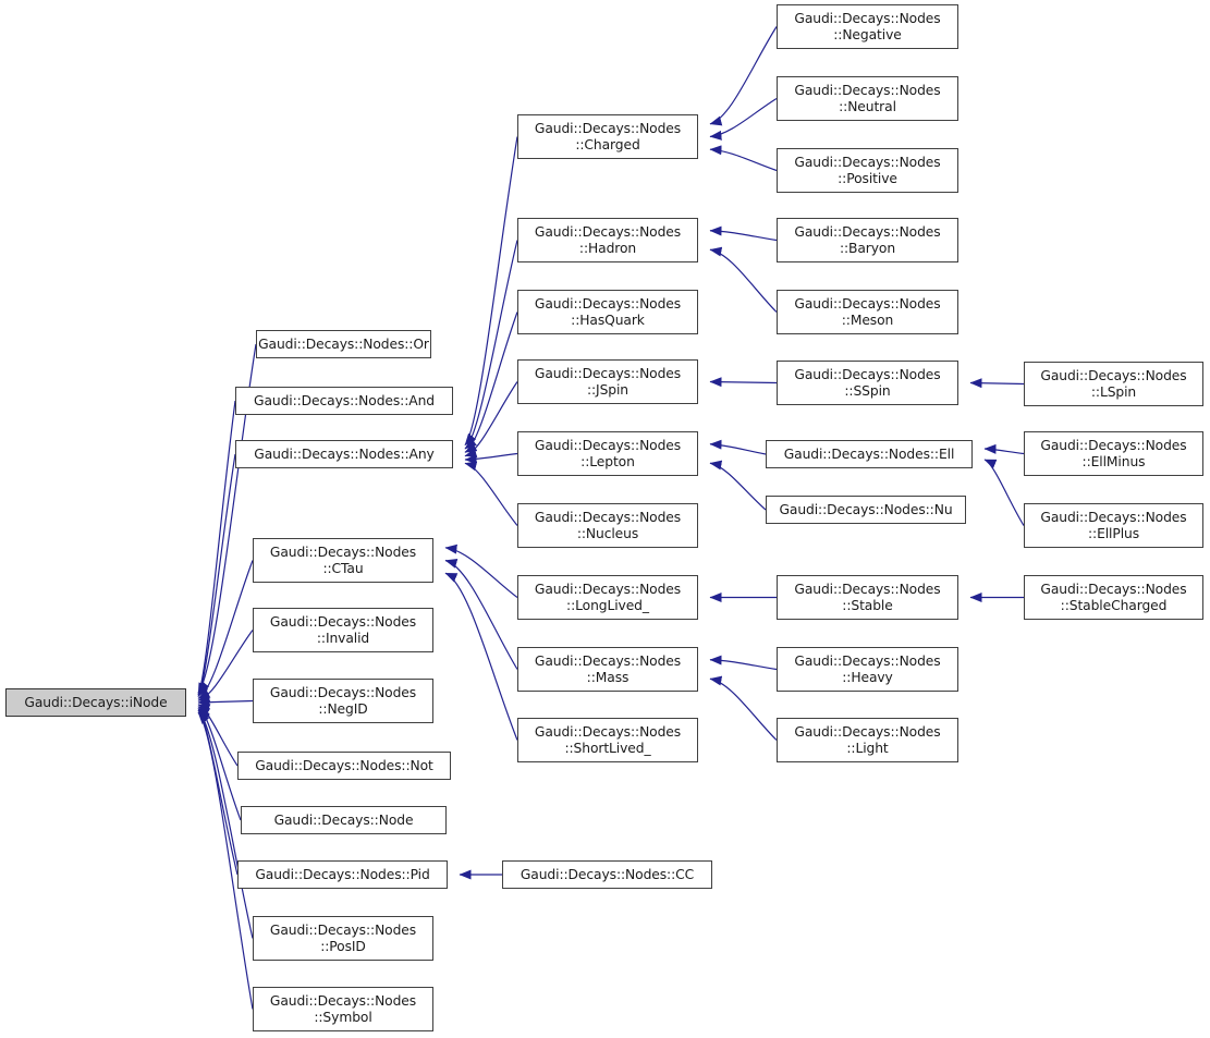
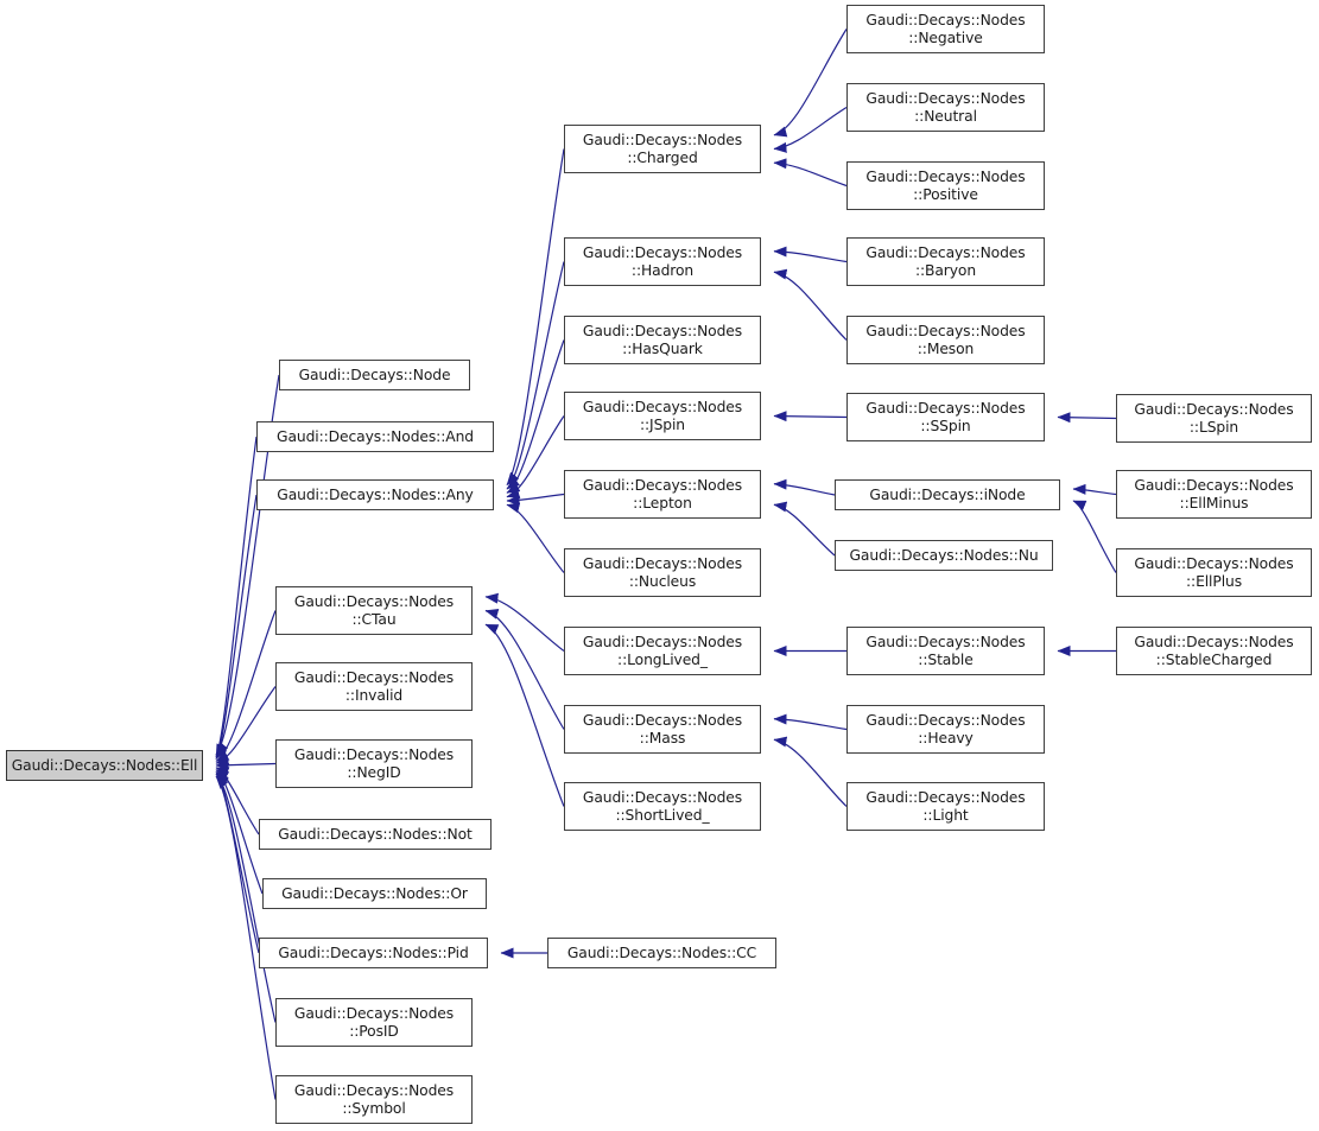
- Gaudi::Decays::iNode
+ Gaudi::Decays::Nodes::Ell
- Gaudi::Decays::Nodes::Or
+ Gaudi::Decays::Node
  Gaudi::Decays::Nodes::And
  Gaudi::Decays::Nodes::Any
  Gaudi::Decays::Nodes
  ::CTau
  Gaudi::Decays::Nodes
  ::Invalid
  Gaudi::Decays::Nodes
  ::NegID
  Gaudi::Decays::Nodes::Not
- Gaudi::Decays::Node
+ Gaudi::Decays::Nodes::Or
  Gaudi::Decays::Nodes::Pid
  Gaudi::Decays::Nodes
  ::PosID
  Gaudi::Decays::Nodes
  ::Symbol
  Gaudi::Decays::Nodes
  ::Charged
  Gaudi::Decays::Nodes
  ::Hadron
  Gaudi::Decays::Nodes
  ::HasQuark
  Gaudi::Decays::Nodes
  ::JSpin
  Gaudi::Decays::Nodes
  ::Lepton
  Gaudi::Decays::Nodes
  ::Nucleus
  Gaudi::Decays::Nodes
  ::LongLived_
  Gaudi::Decays::Nodes
  ::Mass
  Gaudi::Decays::Nodes
  ::ShortLived_
  Gaudi::Decays::Nodes::CC
  Gaudi::Decays::Nodes
  ::Negative
  Gaudi::Decays::Nodes
  ::Neutral
  Gaudi::Decays::Nodes
  ::Positive
  Gaudi::Decays::Nodes
  ::Baryon
  Gaudi::Decays::Nodes
  ::Meson
  Gaudi::Decays::Nodes
  ::SSpin
- Gaudi::Decays::Nodes::Ell
+ Gaudi::Decays::iNode
  Gaudi::Decays::Nodes::Nu
  Gaudi::Decays::Nodes
  ::Stable
  Gaudi::Decays::Nodes
  ::Heavy
  Gaudi::Decays::Nodes
  ::Light
  Gaudi::Decays::Nodes
  ::LSpin
  Gaudi::Decays::Nodes
  ::EllMinus
  Gaudi::Decays::Nodes
  ::EllPlus
  Gaudi::Decays::Nodes
  ::StableCharged
